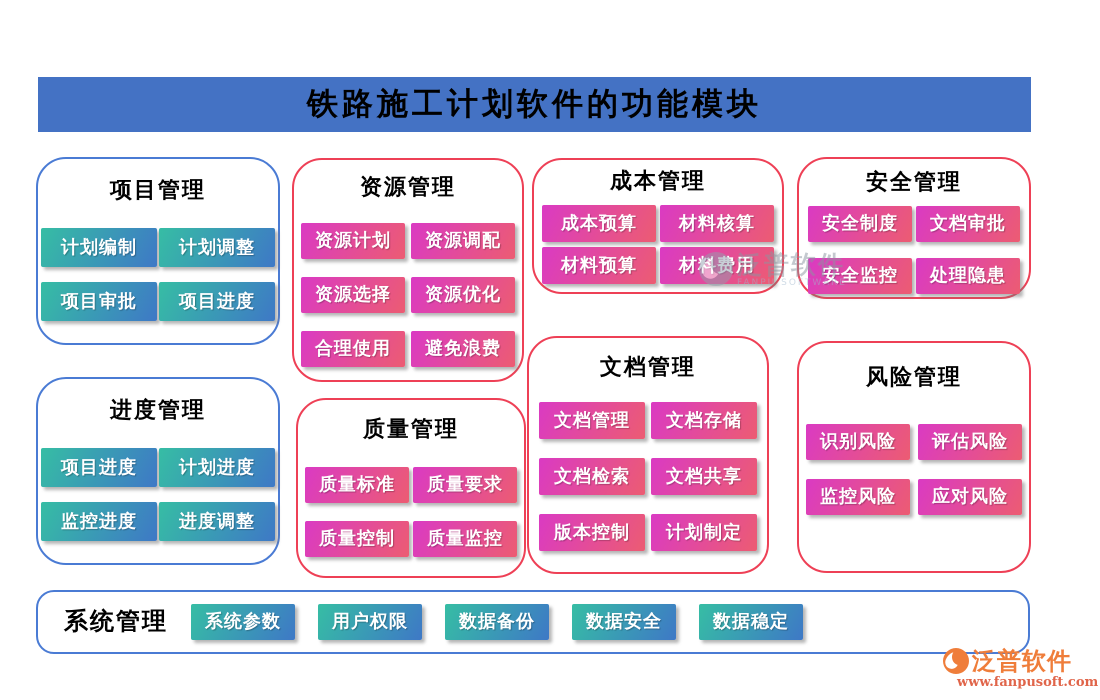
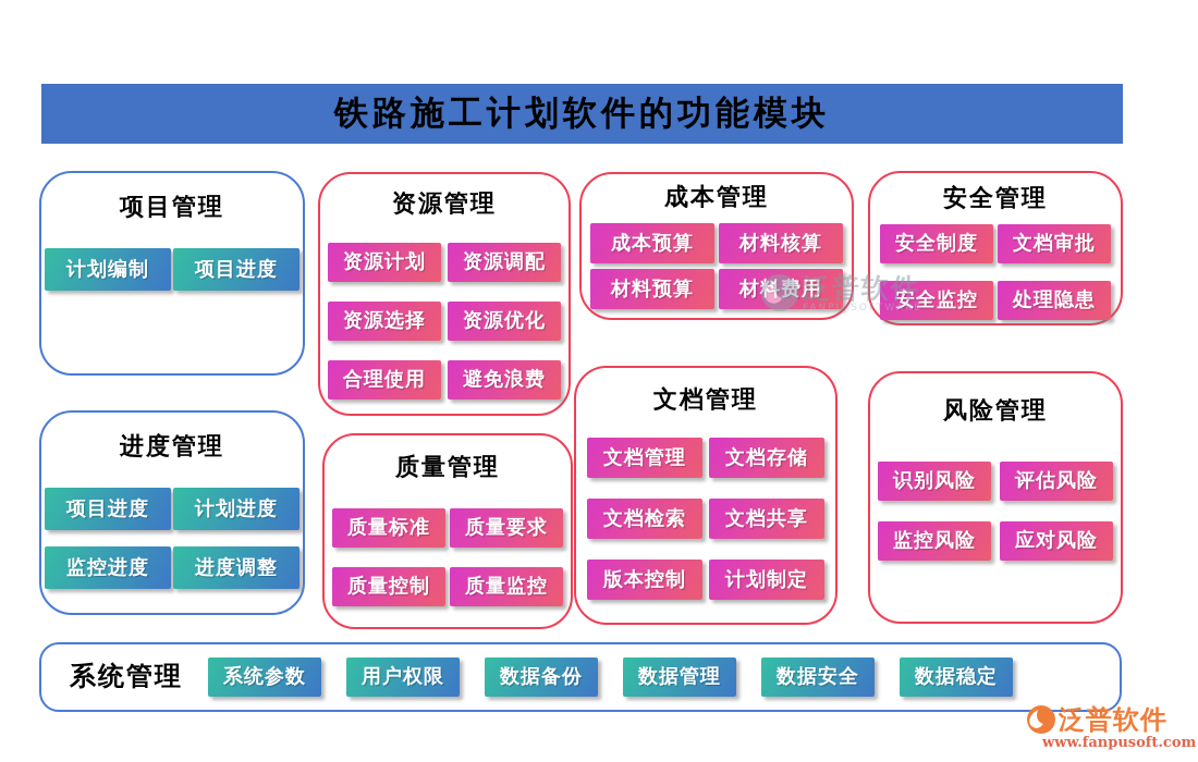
  铁路施工计划软件的功能模块
  项目管理
  计划编制
- 计划调整
- 项目审批
  项目进度
  进度管理
  项目进度
  计划进度
  监控进度
  进度调整
  资源管理
  资源计划
  资源调配
  资源选择
  资源优化
  合理使用
  避免浪费
  质量管理
  质量标准
  质量要求
  质量控制
  质量监控
  成本管理
  成本预算
  材料核算
  材料预算
  材料费用
  文档管理
  文档管理
  文档存储
  文档检索
  文档共享
  版本控制
  计划制定
  安全管理
  安全制度
  文档审批
  安全监控
  处理隐患
  风险管理
  识别风险
  评估风险
  监控风险
  应对风险
  系统管理
  系统参数
  用户权限
  数据备份
+ 数据管理
  数据安全
  数据稳定
  泛普软件
  FANPU SOFTWARE
  泛普软件
  www.fanpusoft.com
